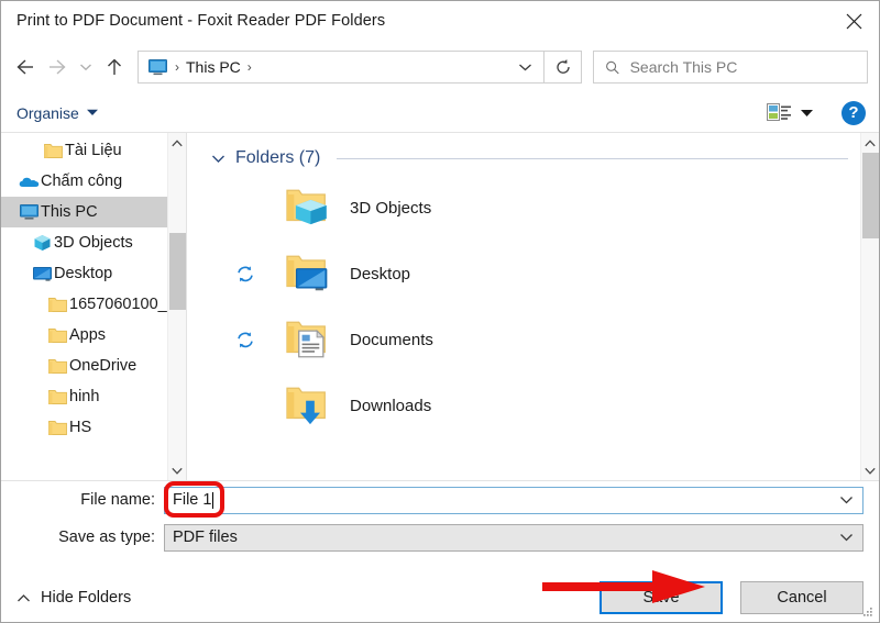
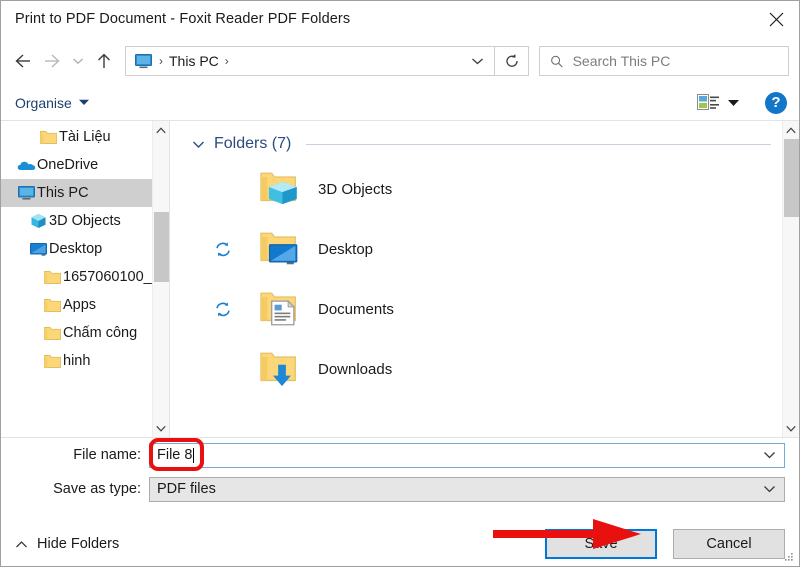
  Print to PDF Document - Foxit Reader PDF Folders
  ›
  This PC
  ›
  Search This PC
  Organise
  ?
  Tài Liệu
- Chấm công
+ OneDrive
  This PC
  3D Objects
  Desktop
  1657060100_
  Apps
- OneDrive
+ Chấm công
  hinh
- HS
  Folders (7)
  3D Objects
  Desktop
  Documents
  Downloads
  File name:
- File 1
+ File 8
  Save as type:
  PDF files
  Hide Folders
  Cancel
